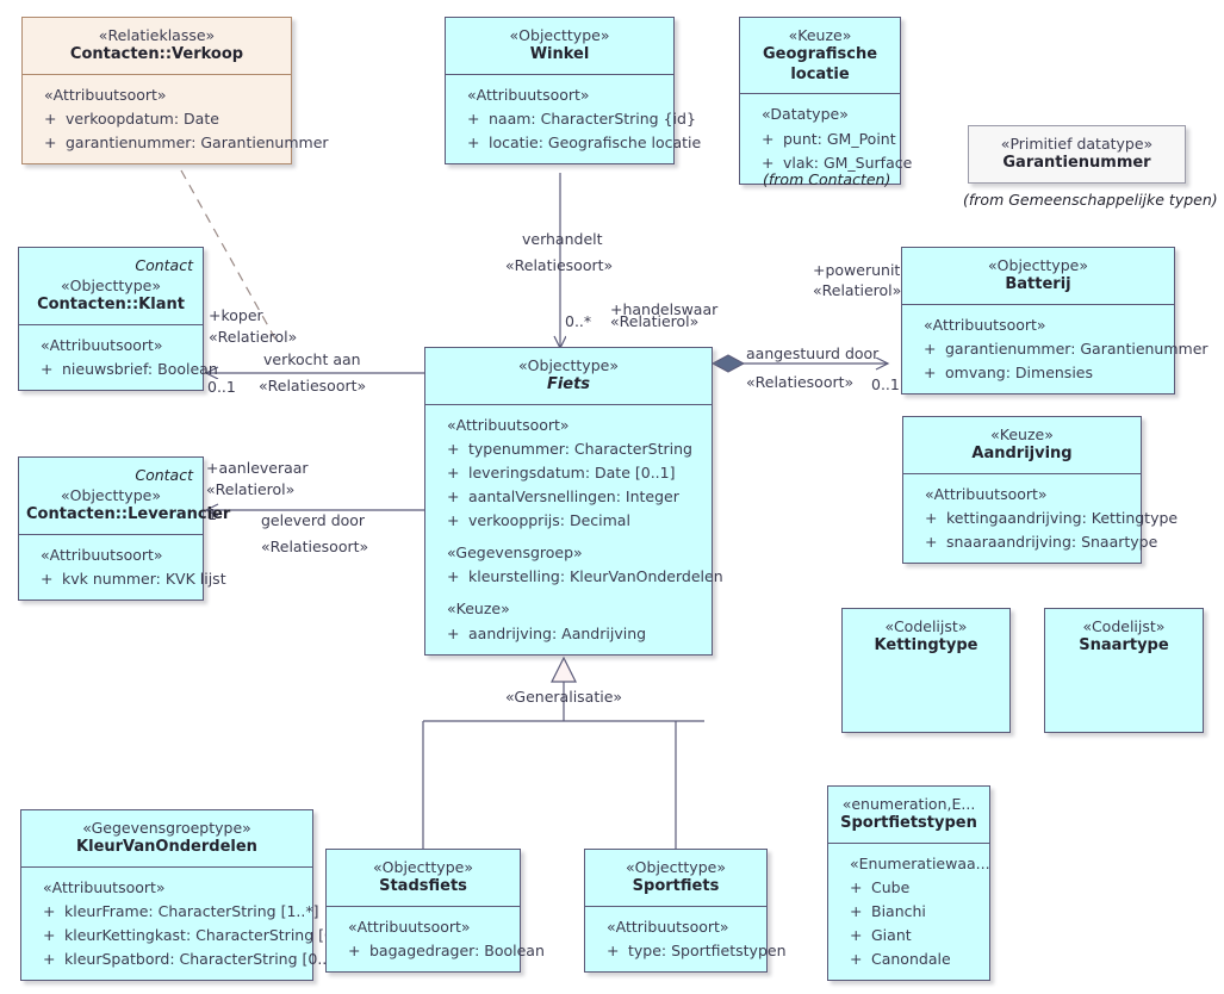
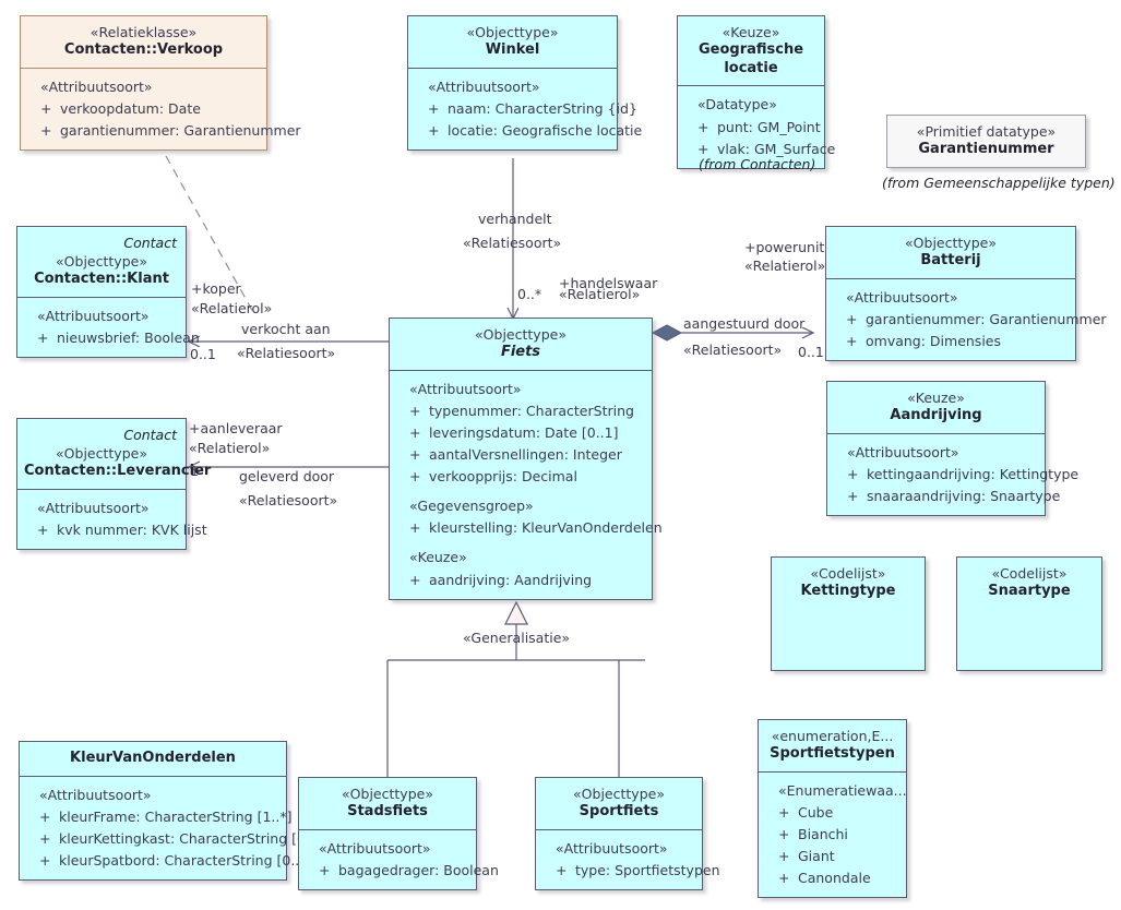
  «Relatieklasse»
  Contacten::Verkoop
  «Attribuutsoort»
  +
  verkoopdatum: Date
  +
  garantienummer: Garantienummer
  «Objecttype»
  Winkel
  «Attribuutsoort»
  +
  naam: CharacterString {id}
  +
  locatie: Geografische locatie
  «Keuze»
  Geografische locatie
  «Datatype»
  +
  punt: GM_Point
  +
  vlak: GM_Surface
  (from Contacten)
  «Primitief datatype»
  Garantienummer
  (from Gemeenschappelijke typen)
  Contact
  «Objecttype»
  Contacten::Klant
  «Attribuutsoort»
  +
  nieuwsbrief: Boolean
  Contact
  «Objecttype»
  Contacten::Leverancer
  «Attribuutsoort»
  +
  kvk nummer: KVK lijst
  «Objecttype»
  Fiets
  «Attribuutsoort»
  +
  typenummer: CharacterString
  +
  leveringsdatum: Date [0..1]
  +
  aantalVersnellingen: Integer
  +
  verkoopprijs: Decimal
  «Gegevensgroep»
  +
  kleurstelling: KleurVanOnderdelen
  «Keuze»
  +
  aandrijving: Aandrijving
  «Objecttype»
  Batterij
  «Attribuutsoort»
  +
  garantienummer: Garantienummer
  +
  omvang: Dimensies
  «Keuze»
  Aandrijving
  «Attribuutsoort»
  +
  kettingaandrijving: Kettingtype
  +
  snaaraandrijving: Snaartype
  «Codelijst»
  Kettingtype
  «Codelijst»
  Snaartype
- «Gegevensgroeptype»
  KleurVanOnderdelen
  «Attribuutsoort»
  +
  kleurFrame: CharacterString [1..*]
  +
  kleurKettingkast: CharacterString [
  +
  kleurSpatbord: CharacterString [0.
  «Objecttype»
  Stadsfiets
  «Attribuutsoort»
  +
  bagagedrager: Boolean
  «Objecttype»
  Sportfiets
  «Attribuutsoort»
  +
  type: Sportfietstypen
  «enumeration,E...
  Sportfietstypen
  «Enumeratiewaa...
  +
  Cube
  +
  Bianchi
  +
  Giant
  +
  Canondale
  verhandelt
  «Relatiesoort»
  +handelswaar
  «Relatierol»
  0..*
  +koper
  «Relatierol»
  verkocht aan
  «Relatiesoort»
  0..1
  +aanleveraar
  «Relatierol»
  geleverd door
  «Relatiesoort»
  1
  +powerunit
  «Relatierol»
  aangestuurd door
  «Relatiesoort»
  0..1
  «Generalisatie»
